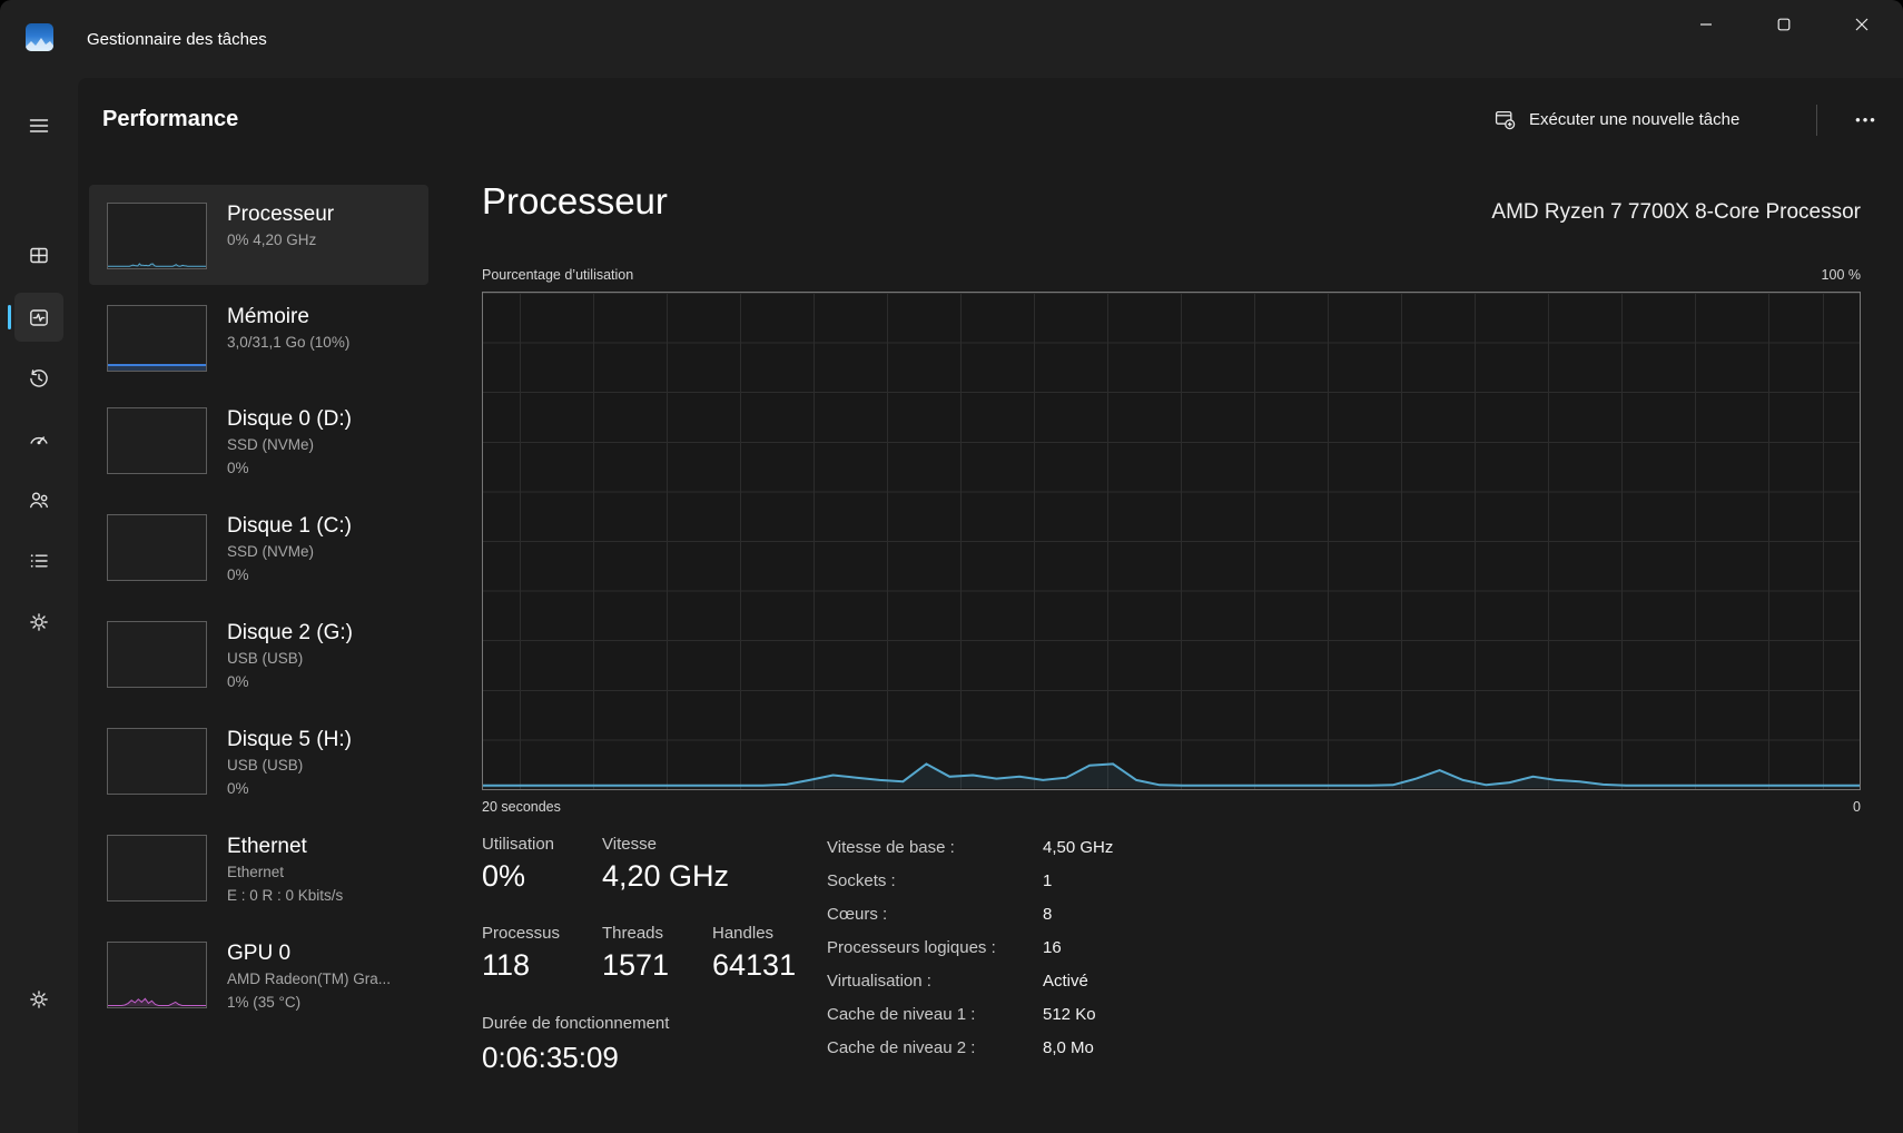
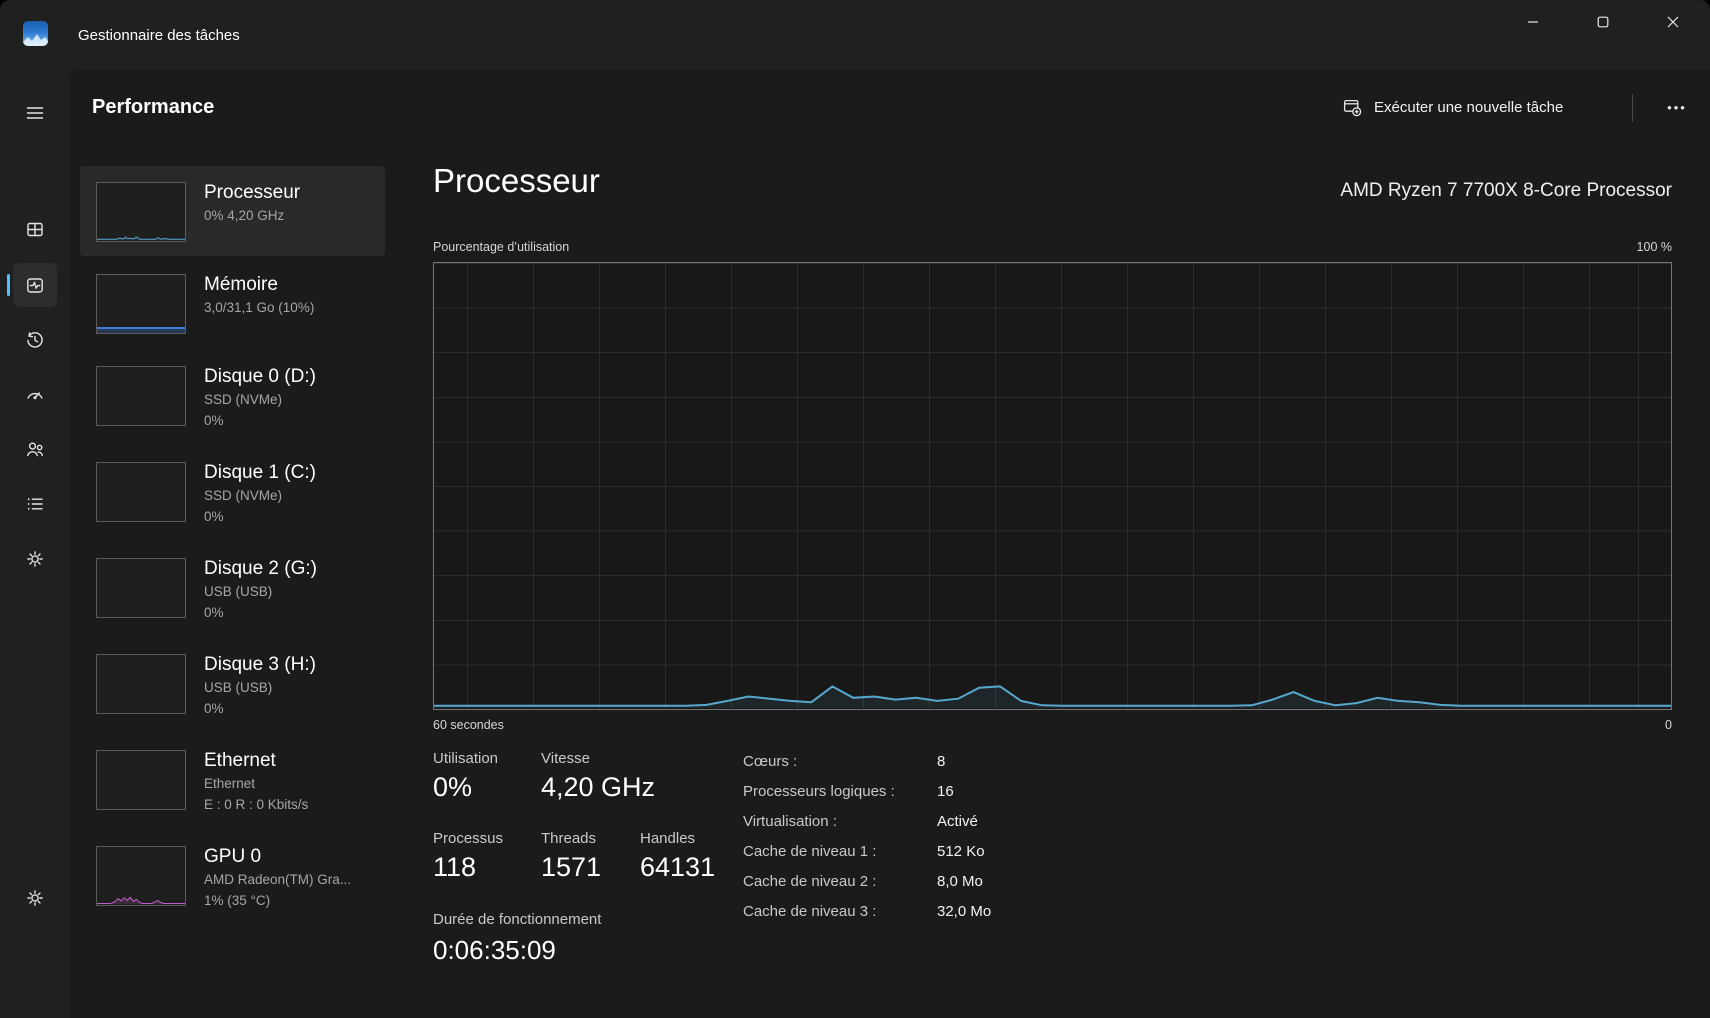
  Gestionnaire des tâches
  Performance
  Exécuter une nouvelle tâche
  •••
  Processeur
  0% 4,20 GHz
  Mémoire
  3,0/31,1 Go (10%)
  Disque 0 (D:)
  SSD (NVMe)
  0%
  Disque 1 (C:)
  SSD (NVMe)
  0%
  Disque 2 (G:)
  USB (USB)
  0%
- Disque 5 (H:)
+ Disque 3 (H:)
  USB (USB)
  0%
  Ethernet
  Ethernet
  E : 0 R : 0 Kbits/s
  GPU 0
  AMD Radeon(TM) Gra...
  1% (35 °C)
  Processeur
  AMD Ryzen 7 7700X 8-Core Processor
  Pourcentage d’utilisation
  100 %
- 20 secondes
+ 60 secondes
  0
  Utilisation
  Vitesse
  0%
  4,20 GHz
  Processus
  Threads
  Handles
  118
  1571
  64131
  Durée de fonctionnement
  0:06:35:09
- Vitesse de base :
- 4,50 GHz
- Sockets :
- 1
  Cœurs :
  8
  Processeurs logiques :
  16
  Virtualisation :
  Activé
  Cache de niveau 1 :
  512 Ko
  Cache de niveau 2 :
  8,0 Mo
+ Cache de niveau 3 :
+ 32,0 Mo
